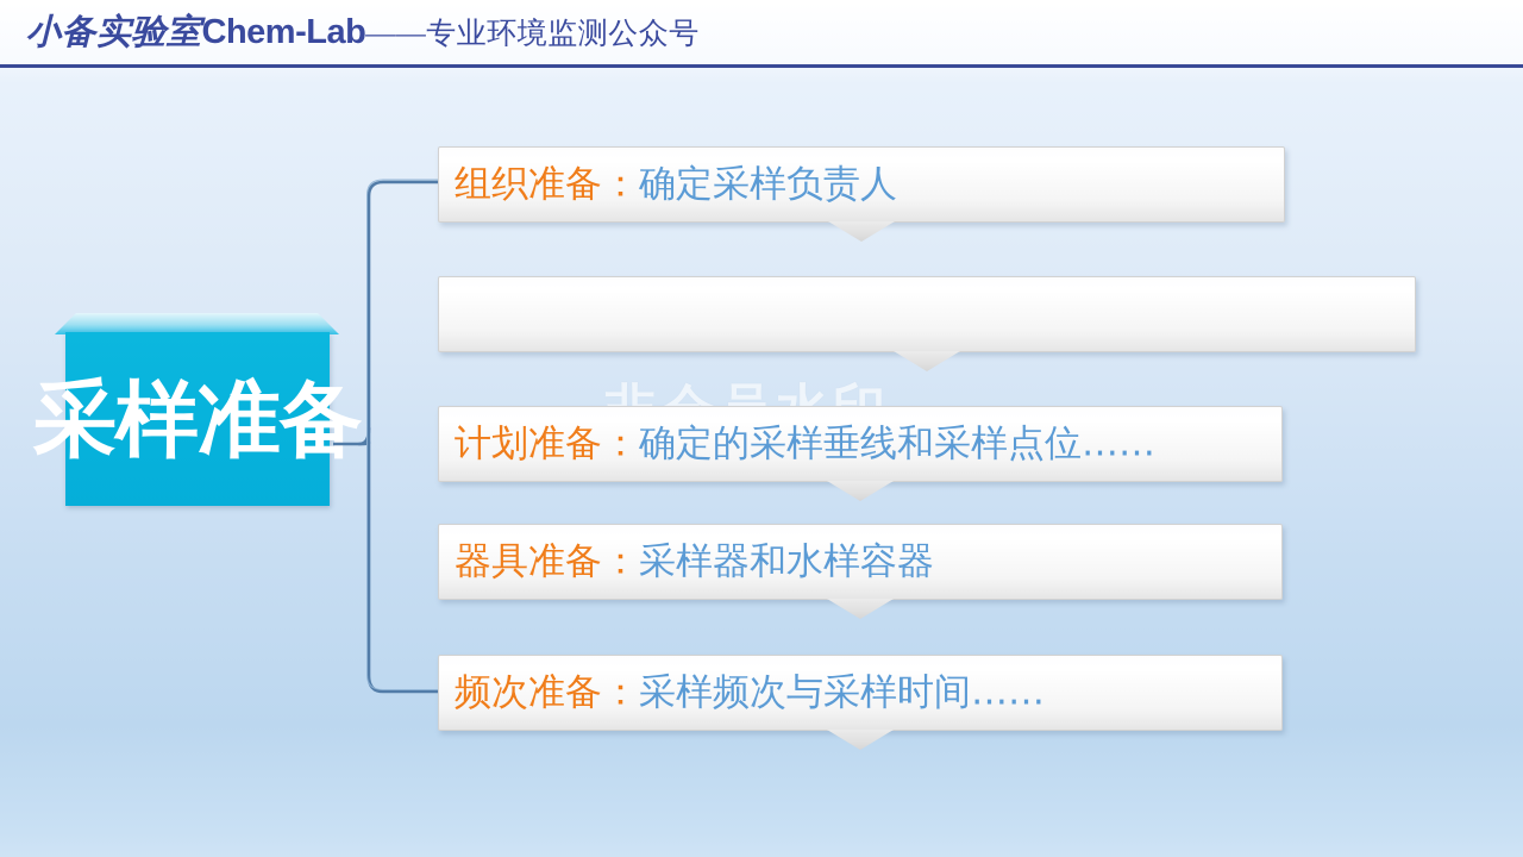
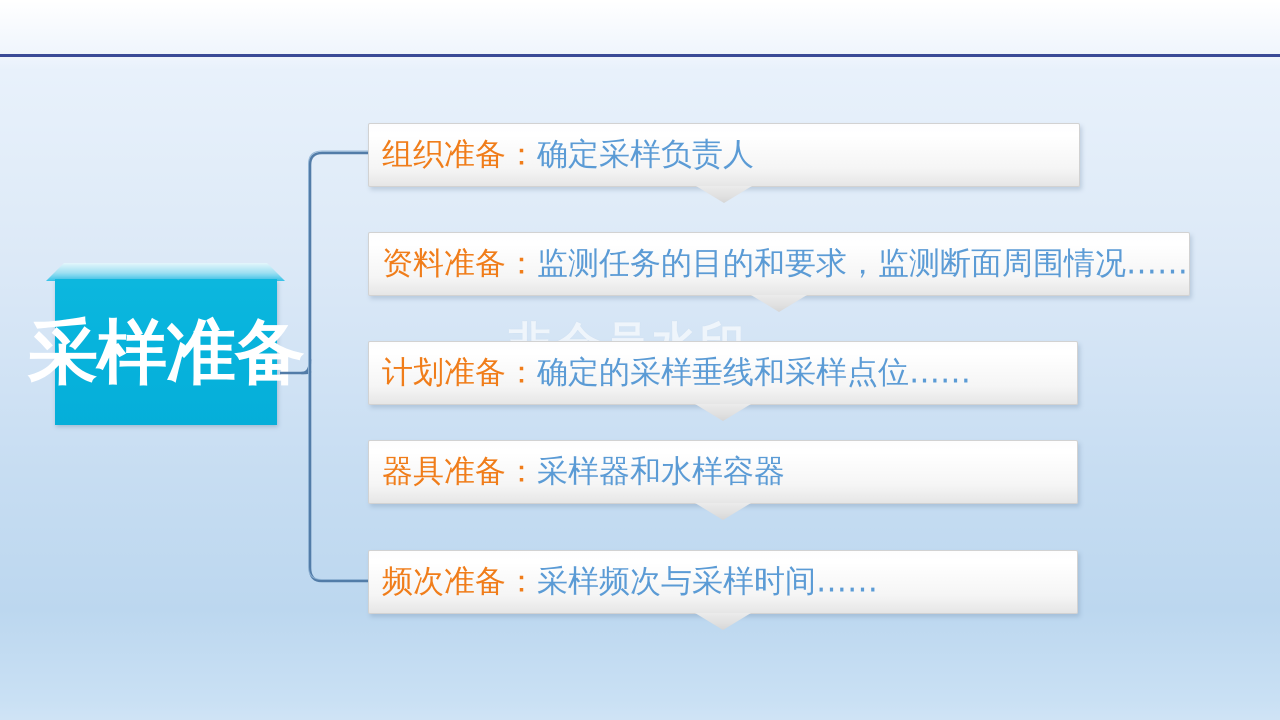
- 小备实验室Chem-Lab——专业环境监测公众号
  采样准备
  组织准备：确定采样负责人
+ 资料准备：监测任务的目的和要求，监测断面周围情况……
  计划准备：确定的采样垂线和采样点位……
  器具准备：采样器和水样容器
  频次准备：采样频次与采样时间……
